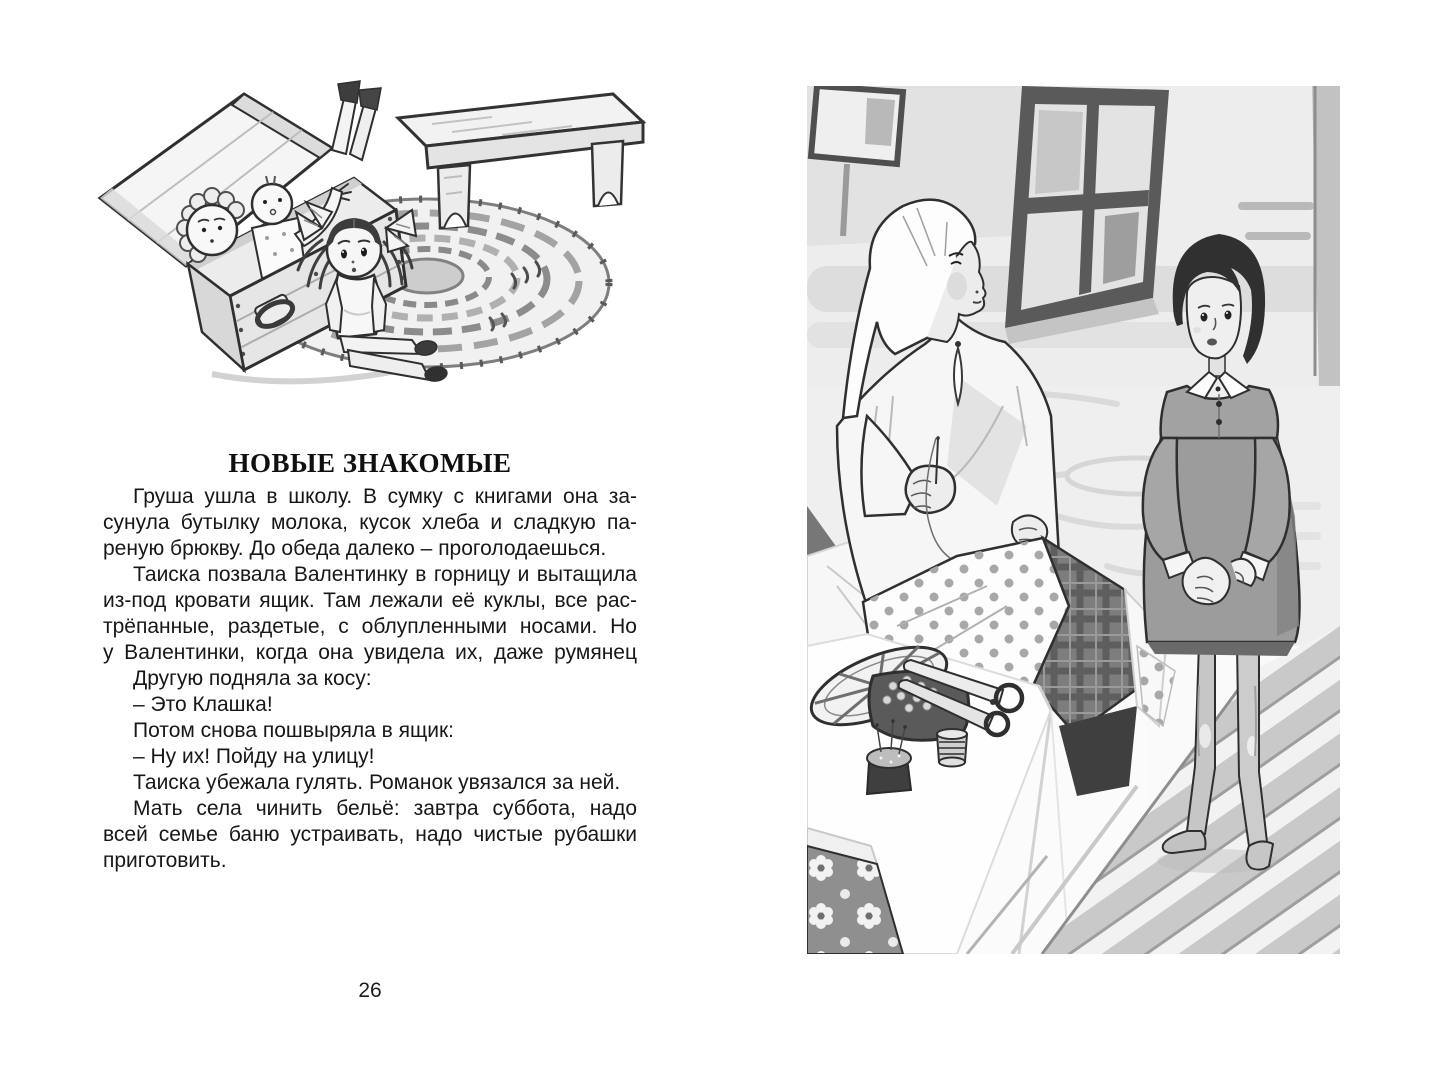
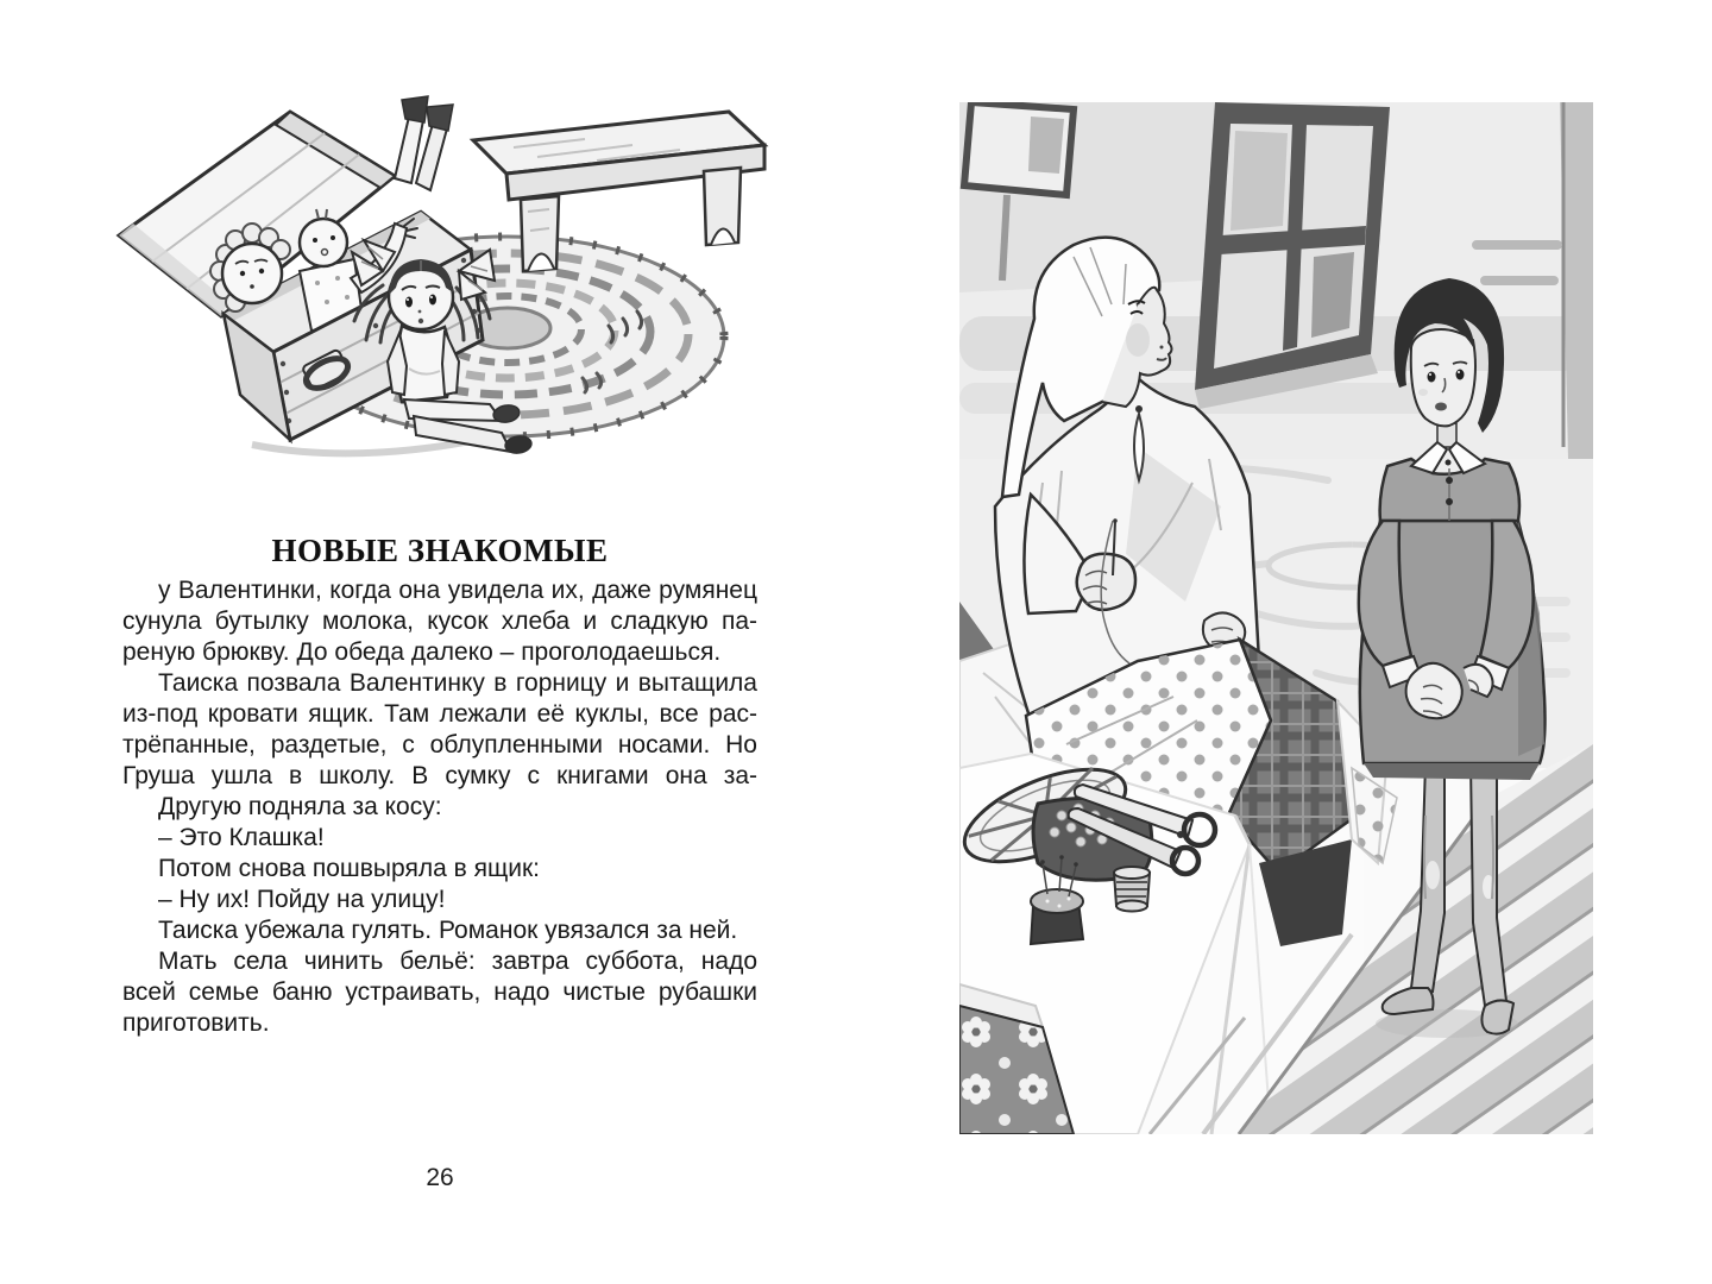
  НОВЫЕ ЗНАКОМЫЕ
- Груша ушла в школу. В сумку с книгами она за-
+ у Валентинки, когда она увидела их, даже румянец
  сунула бутылку молока, кусок хлеба и сладкую па-
  реную брюкву. До обеда далеко – проголодаешься.
  Таиска позвала Валентинку в горницу и вытащила
  из-под кровати ящик. Там лежали её куклы, все рас-
  трёпанные, раздетые, с облупленными носами. Но
- у Валентинки, когда она увидела их, даже румянец
+ Груша ушла в школу. В сумку с книгами она за-
  Другую подняла за косу:
  – Это Клашка!
  Потом снова пошвыряла в ящик:
  – Ну их! Пойду на улицу!
  Таиска убежала гулять. Романок увязался за ней.
  Мать села чинить бельё: завтра суббота, надо
  всей семье баню устраивать, надо чистые рубашки
  приготовить.
  26
